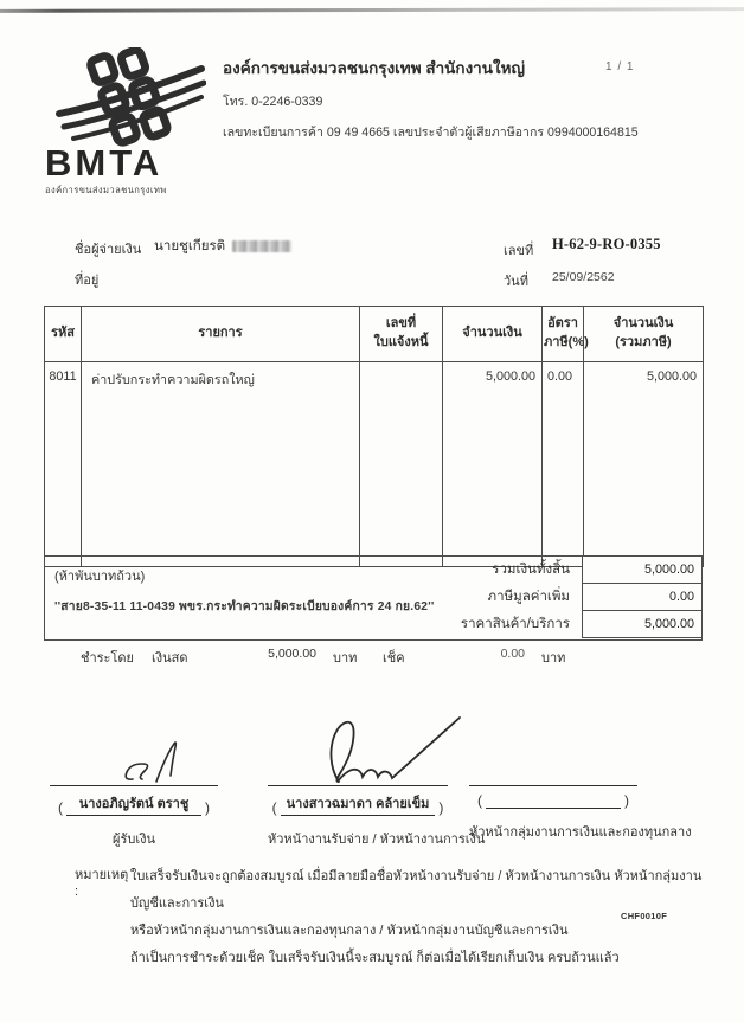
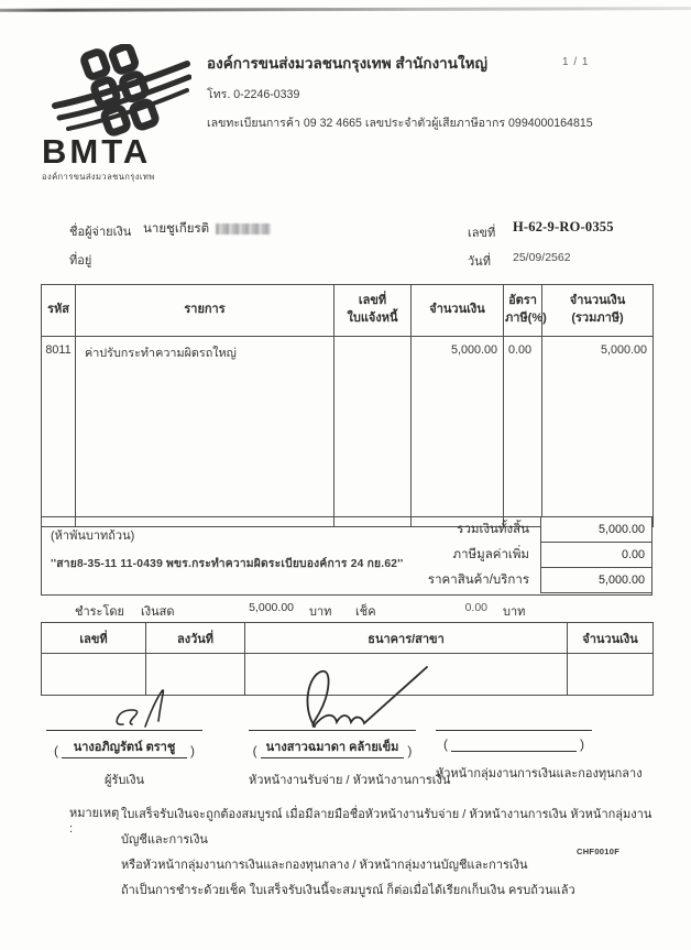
  BMTA
  องค์การขนส่งมวลชนกรุงเทพ
  องค์การขนส่งมวลชนกรุงเทพ สำนักงานใหญ่
  โทร. 0-2246-0339
- เลขทะเบียนการค้า 09 49 4665 เลขประจำตัวผู้เสียภาษีอากร 0994000164815
+ เลขทะเบียนการค้า 09 32 4665 เลขประจำตัวผู้เสียภาษีอากร 0994000164815
  1 / 1
  ชื่อผู้จ่ายเงิน
  นายชูเกียรติ
  ที่อยู่
  เลขที่
  H-62-9-RO-0355
  วันที่
  25/09/2562
  รหัส	รายการ	เลขที่ ใบแจ้งหนี้	จำนวนเงิน	อัตรา ภาษี(%)	จำนวนเงิน (รวมภาษี)
  8011	ค่าปรับกระทำความผิดรถใหญ่		5,000.00	0.00	5,000.00
  (ห้าพันบาทถ้วน)
  ''สาย8-35-11 11-0439 พขร.กระทำความผิดระเบียบองค์การ 24 กย.62''
  รวมเงินทั้งสิ้น
  5,000.00
  ภาษีมูลค่าเพิ่ม
  0.00
  ราคาสินค้า/บริการ
  5,000.00
  ชำระโดย
  เงินสด
  5,000.00
  บาท
  เช็ค
  0.00
  บาท
+ เลขที่	ลงวันที่	ธนาคาร/สาขา	จำนวนเงิน
  (
  นางอภิญรัตน์ ตราชู
  )
  ผู้รับเงิน
  (
  นางสาวฉมาดา คล้ายเข็ม
  )
  หัวหน้างานรับจ่าย / หัวหน้างานการเ
  (
  )
  หัวหน้ากลุ่มงานการเงินและกองทุนกลาง
  หมายเหตุ :
  ใบเสร็จรับเงินจะถูกต้องสมบูรณ์ เมื่อมีลายมือชื่อหัวหน้างานรับจ่าย / หัวหน้างานการเงิน หัวหน้ากลุ่มงานบัญชีและการเงิน
  หรือหัวหน้ากลุ่มงานการเงินและกองทุนกลาง / หัวหน้ากลุ่มงานบัญชีและการเงิน
  ถ้าเป็นการชำระด้วยเช็ค ใบเสร็จรับเงินนี้จะสมบูรณ์ ก็ต่อเมื่อได้เรียกเก็บเงิน ครบถ้วนแล้ว
  CHF0010F
